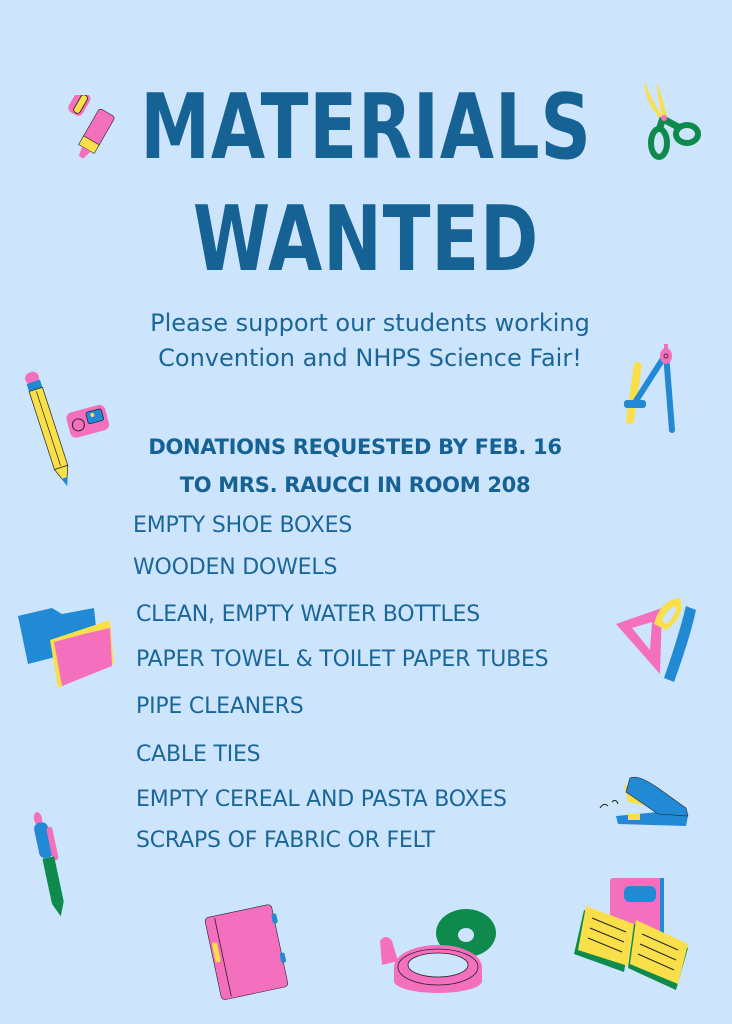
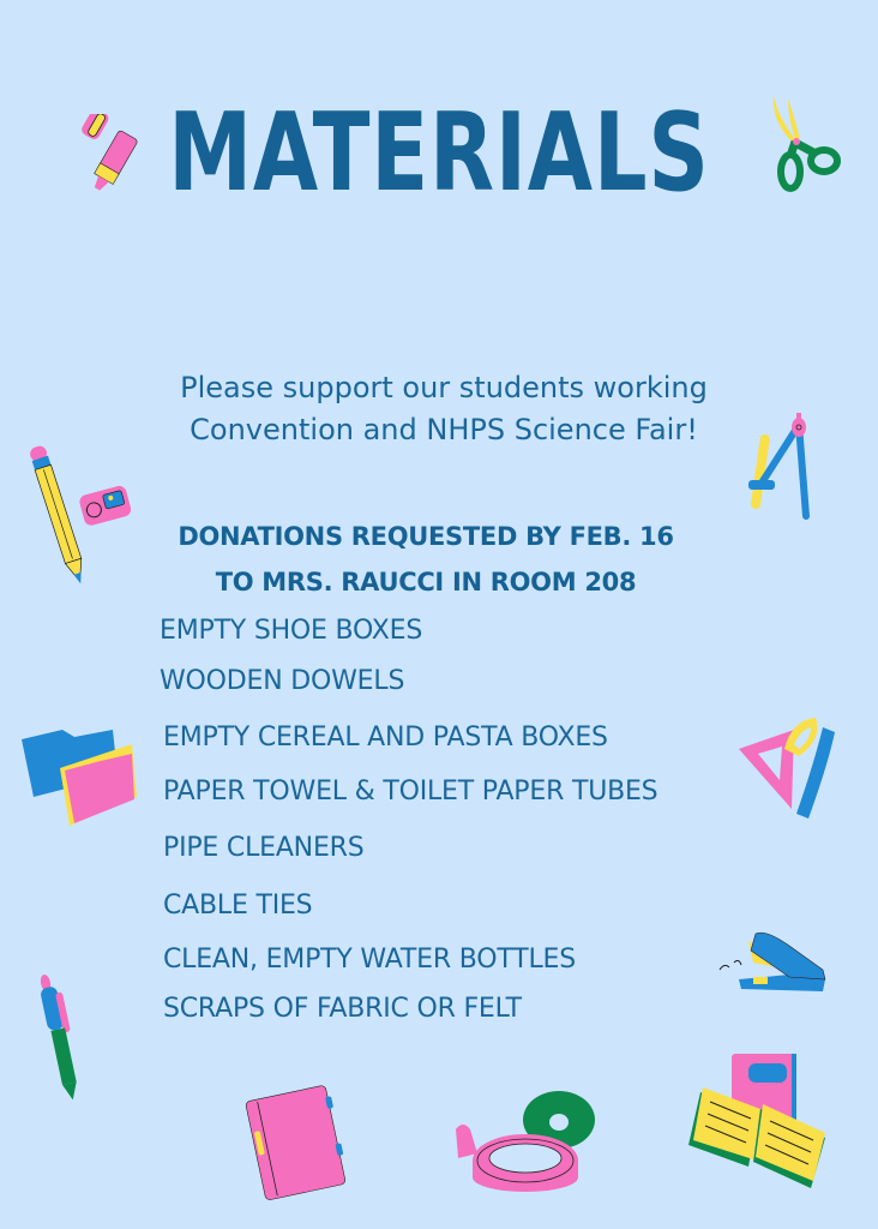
  MATERIALS
- WANTED
  Please support our students working
  Convention and NHPS Science Fair!
  DONATIONS REQUESTED BY FEB. 16
  TO MRS. RAUCCI IN ROOM 208
  EMPTY SHOE BOXES
  WOODEN DOWELS
- CLEAN, EMPTY WATER BOTTLES
+ EMPTY CEREAL AND PASTA BOXES
  PAPER TOWEL & TOILET PAPER TUBES
  PIPE CLEANERS
  CABLE TIES
- EMPTY CEREAL AND PASTA BOXES
+ CLEAN, EMPTY WATER BOTTLES
  SCRAPS OF FABRIC OR FELT
